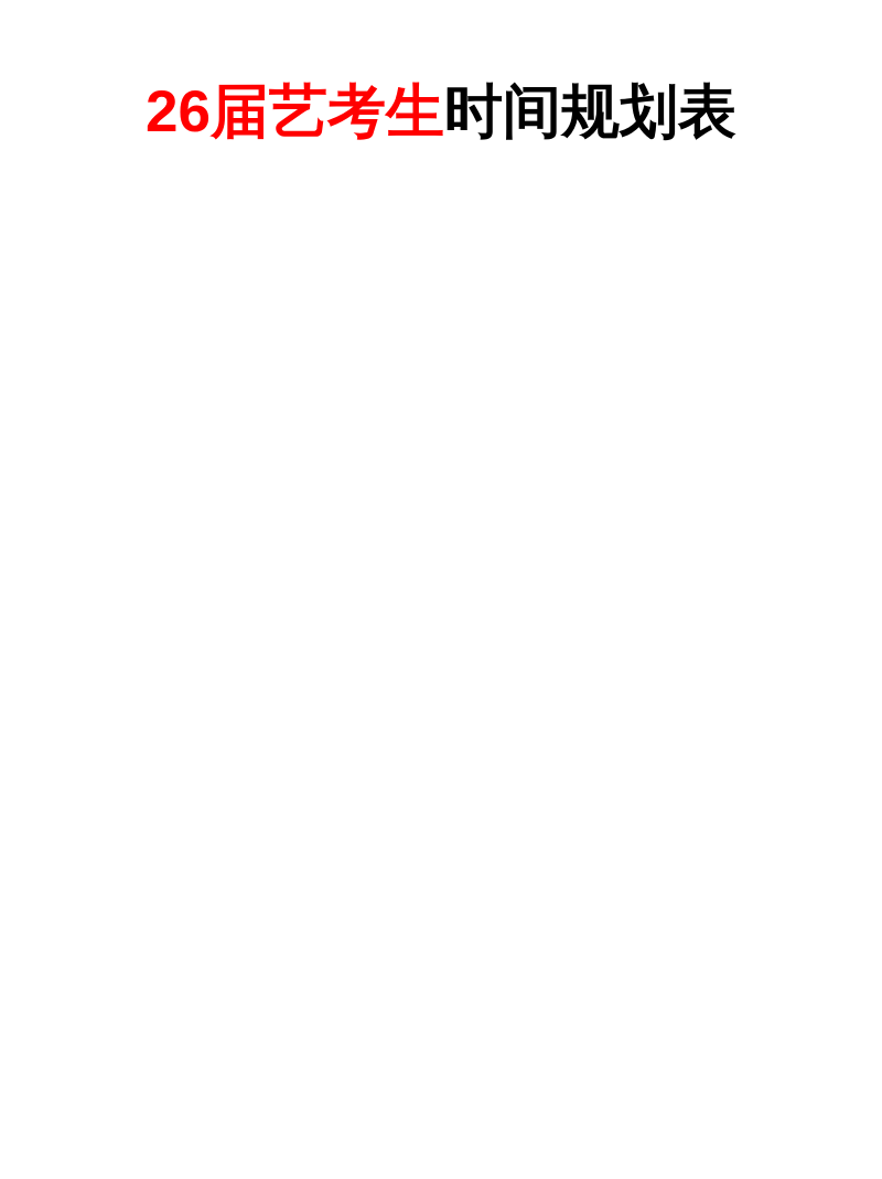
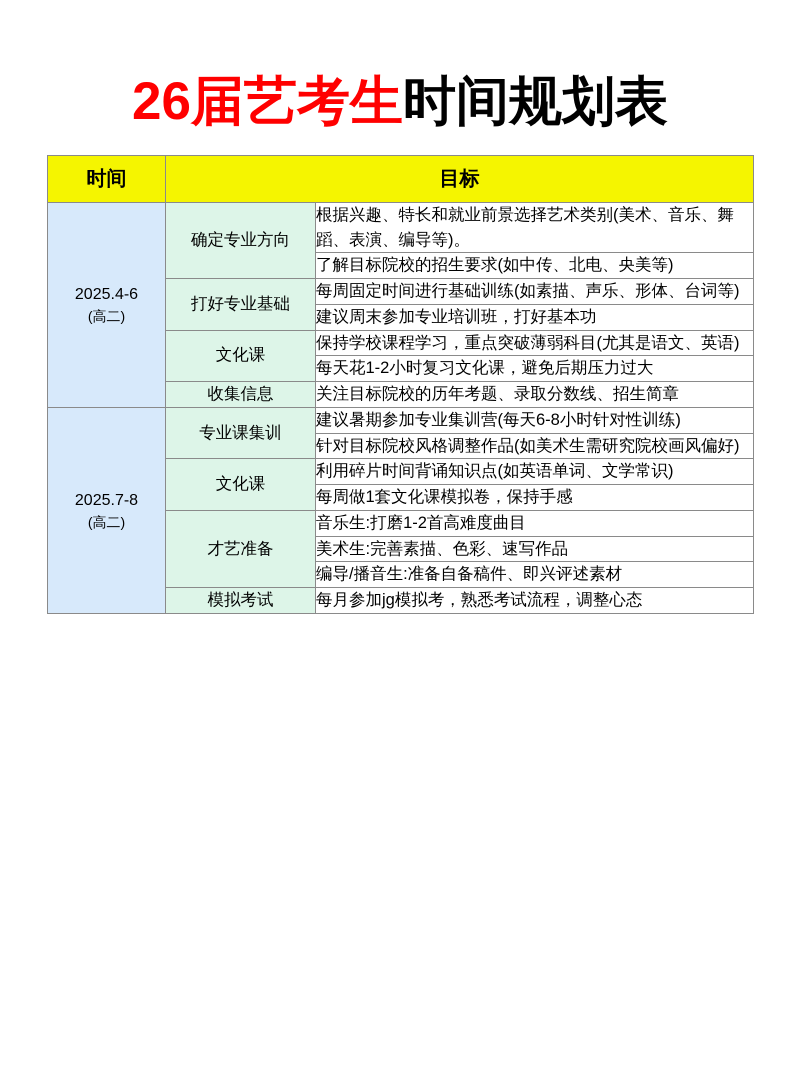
  26届艺考生时间规划表
+ 时间	目标
+ 2025.4-6(高二)	确定专业方向	根据兴趣、特长和就业前景选择艺术类别(美术、音乐、舞蹈、表演、编导等)。
+ 了解目标院校的招生要求(如中传、北电、央美等)
+ 打好专业基础	每周固定时间进行基础训练(如素描、声乐、形体、台词等)
+ 建议周末参加专业培训班，打好基本功
+ 文化课	保持学校课程学习，重点突破薄弱科目(尤其是语文、英语)
+ 每天花1-2小时复习文化课，避免后期压力过大
+ 收集信息	关注目标院校的历年考题、录取分数线、招生简章
+ 2025.7-8(高二)	专业课集训	建议暑期参加专业集训营(每天6-8小时针对性训练)
+ 针对目标院校风格调整作品(如美术生需研究院校画风偏好)
+ 文化课	利用碎片时间背诵知识点(如英语单词、文学常识)
+ 每周做1套文化课模拟卷，保持手感
+ 才艺准备	音乐生:打磨1-2首高难度曲目
+ 美术生:完善素描、色彩、速写作品
+ 编导/播音生:准备自备稿件、即兴评述素材
+ 模拟考试	每月参加jg模拟考，熟悉考试流程，调整心态
